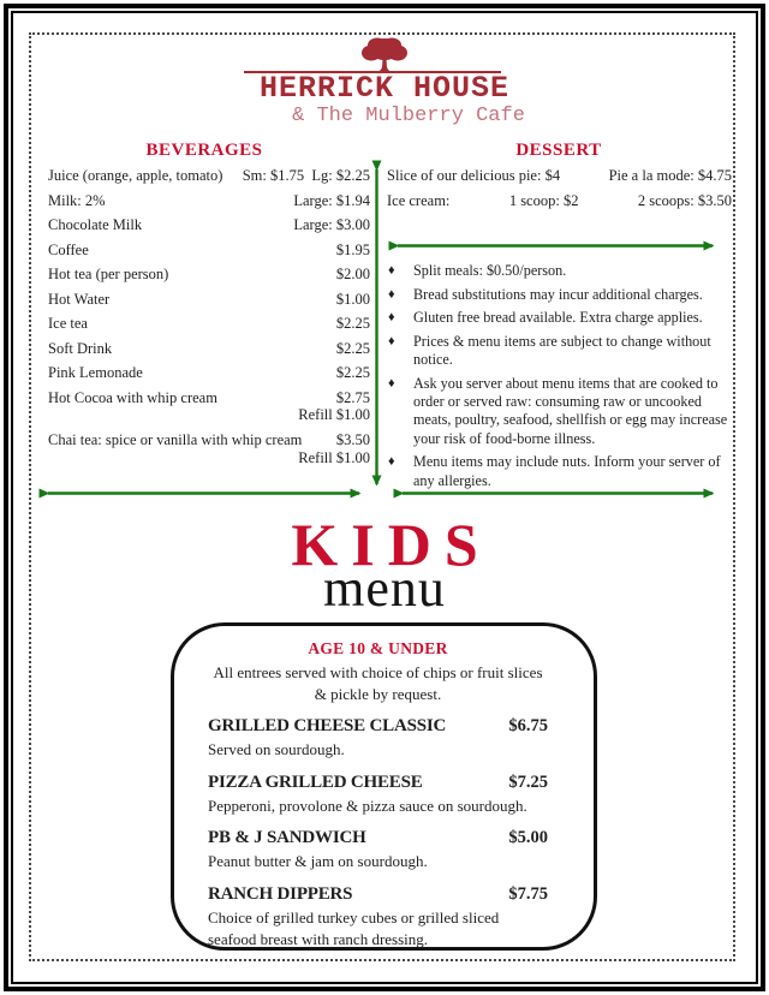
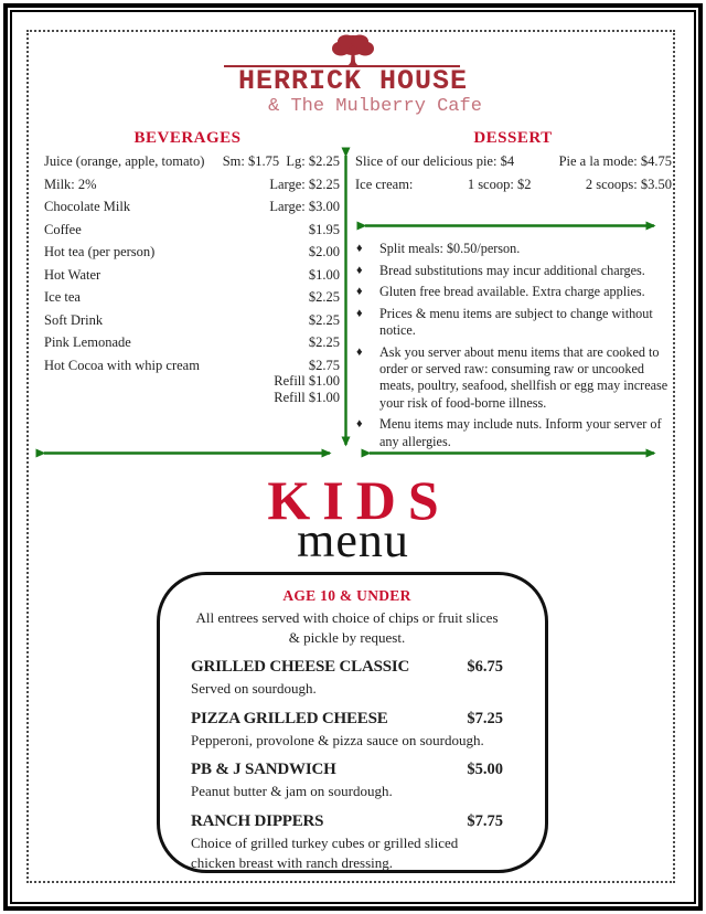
  HERRICK HOUSE
  & The Mulberry Cafe
  BEVERAGES
  DESSERT
  Juice (orange, apple, tomato)
  Sm: $1.75 Lg: $2.25
  Milk: 2%
- Large: $1.94
+ Large: $2.25
  Chocolate Milk
  Large: $3.00
  Coffee
  $1.95
  Hot tea (per person)
  $2.00
  Hot Water
  $1.00
  Ice tea
  $2.25
  Soft Drink
  $2.25
  Pink Lemonade
  $2.25
  Hot Cocoa with whip cream
  $2.75
  Refill $1.00
- Chai tea: spice or vanilla with whip cream
- $3.50
  Refill $1.00
  Slice of our delicious pie: $4
  Pie a la mode: $4.75
  Ice cream:
  1 scoop: $2
  2 scoops: $3.50
  ♦
  Split meals: $0.50/person.
  ♦
  Bread substitutions may incur additional charges.
  ♦
  Gluten free bread available. Extra charge applies.
  ♦
  Prices & menu items are subject to change without notice.
  ♦
  Ask you server about menu items that are cooked to order or served raw: consuming raw or uncooked meats, poultry, seafood, shellfish or egg may increase your risk of food-borne illness.
  ♦
  Menu items may include nuts. Inform your server of any allergies.
  KIDS
  menu
  AGE 10 & UNDER
  All entrees served with choice of chips or fruit slices & pickle by request.
  GRILLED CHEESE CLASSIC
  $6.75
  Served on sourdough.
  PIZZA GRILLED CHEESE
  $7.25
  Pepperoni, provolone & pizza sauce on sourdough.
  PB & J SANDWICH
  $5.00
  Peanut butter & jam on sourdough.
  RANCH DIPPERS
  $7.75
- Choice of grilled turkey cubes or grilled sliced seafood breast with ranch dressing.
+ Choice of grilled turkey cubes or grilled sliced chicken breast with ranch dressing.
